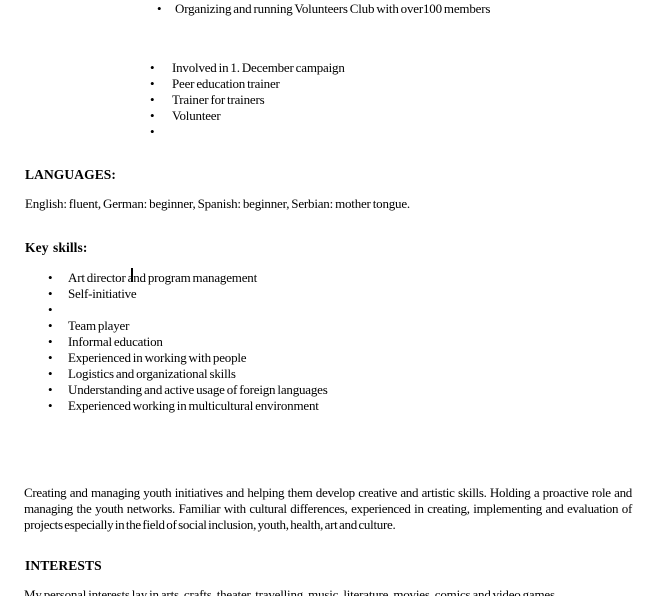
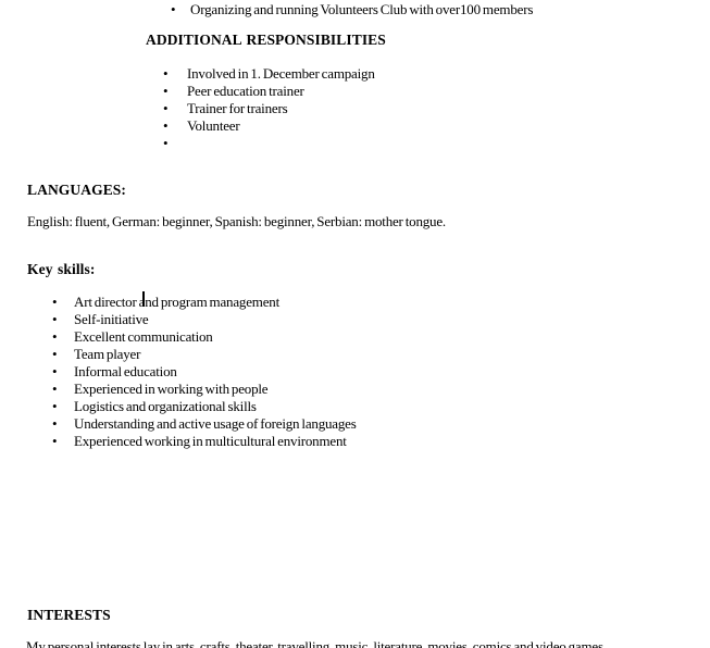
  •
  Organizing and running Volunteers Club with over100 members
+ ADDITIONAL RESPONSIBILITIES
  •
  Involved in 1. December campaign
  •
  Peer education trainer
  •
  Trainer for trainers
  •
  Volunteer
  •
  LANGUAGES:
  English: fluent, German: beginner, Spanish: beginner, Serbian: mother tongue.
  Key skills:
  •
  Art directornd program management
  •
  Self-initiative
  •
+ Excellent communication
  •
  Team player
  •
  Informal education
  •
  Experienced in working with people
  •
  Logistics and organizational skills
  •
  Understanding and active usage of foreign languages
  •
  Experienced working in multicultural environment
- Creating and managing youth initiatives and helping them develop creative and artistic skills. Holding a proactive role and managing the youth networks. Familiar with cultural differences, experienced in creating, implementing and evaluation of projects especially in the field of social inclusion, youth, health, art and culture.
  INTERESTS
  My personal interests lay in arts, crafts, theater, travelling, music, literature, movies, comics and video games
